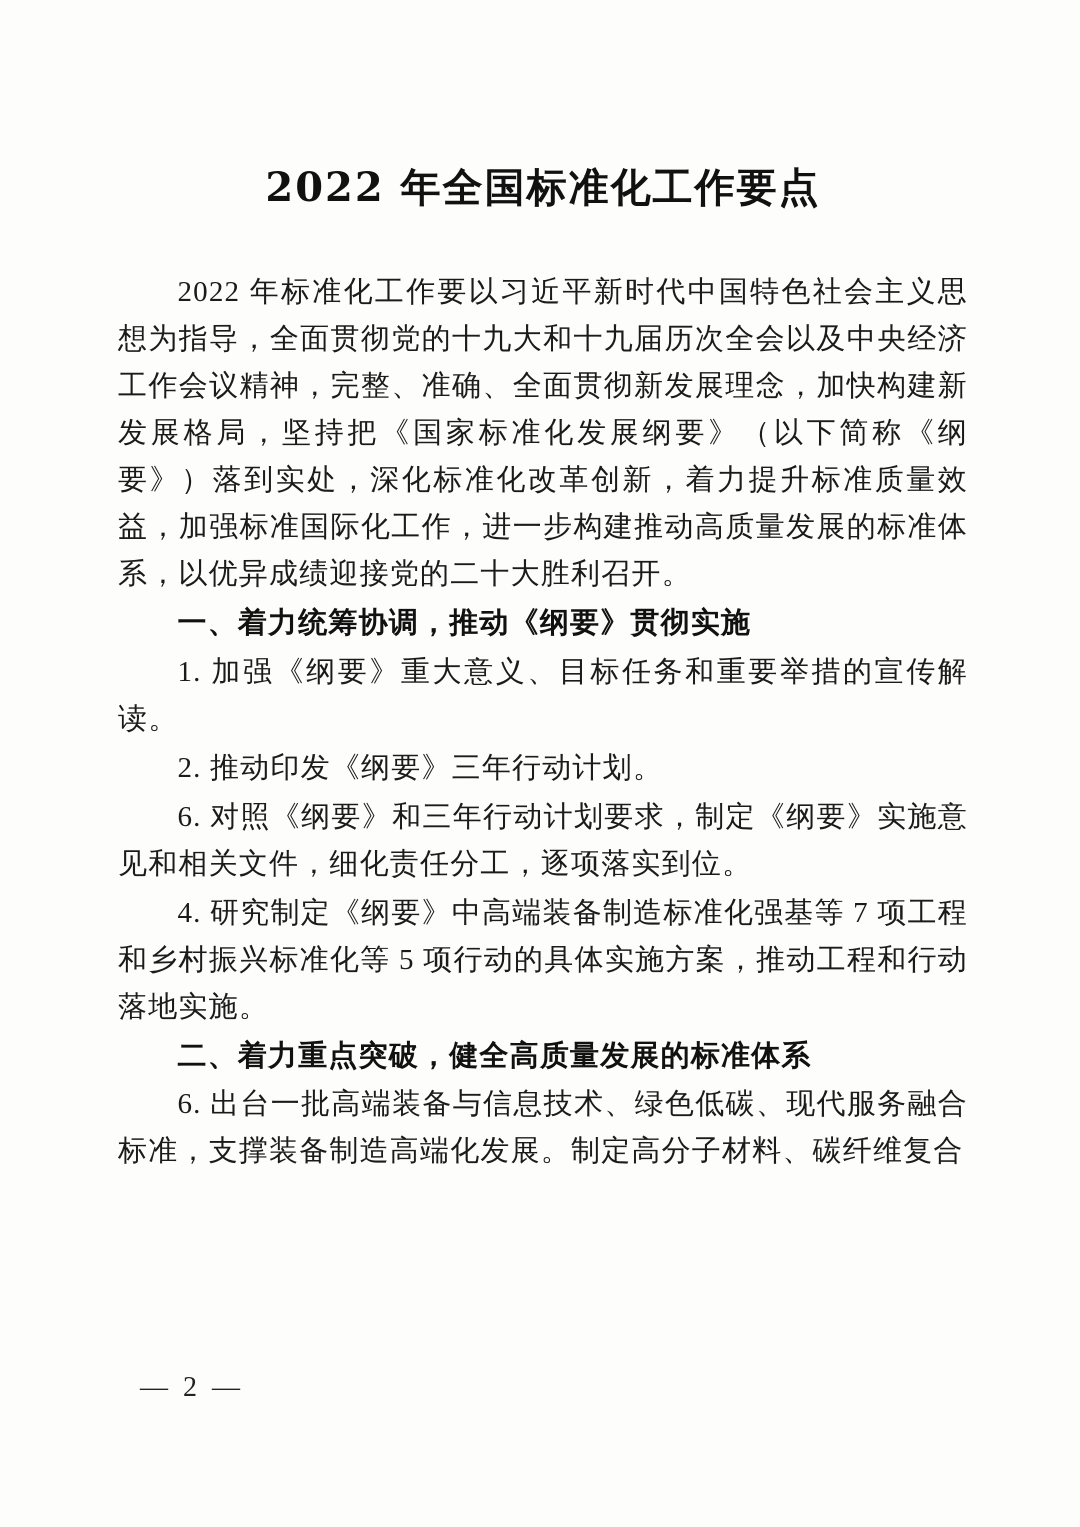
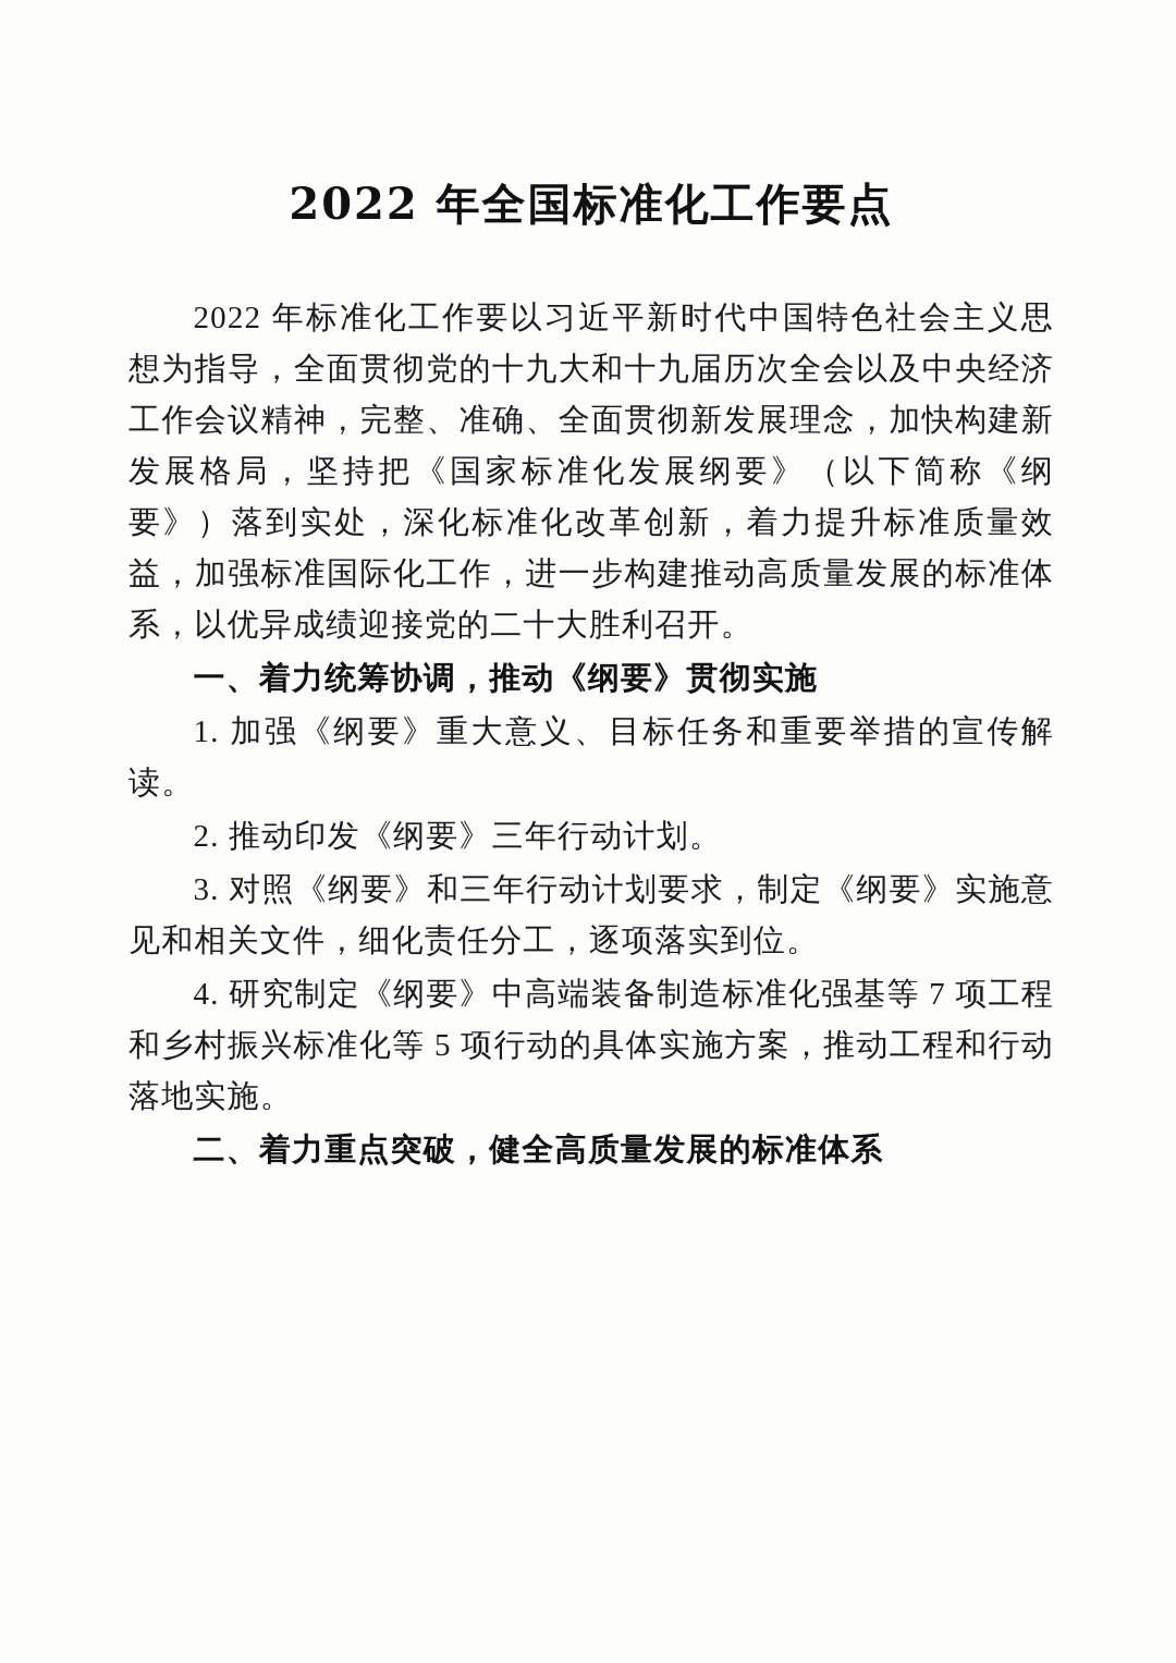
  2022 年全国标准化工作要点
  2022 年标准化工作要以习近平新时代中国特色社会主义思想为指导，全面贯彻党的十九大和十九届历次全会以及中央经济工作会议精神，完整、准确、全面贯彻新发展理念，加快构建新发展格局，坚持把《国家标准化发展纲要》（以下简称《纲要》）落到实处，深化标准化改革创新，着力提升标准质量效益，加强标准国际化工作，进一步构建推动高质量发展的标准体系，以优异成绩迎接党的二十大胜利召开。
  一、着力统筹协调，推动《纲要》贯彻实施
  1. 加强《纲要》重大意义、目标任务和重要举措的宣传解读。
  2. 推动印发《纲要》三年行动计划。
- 6. 对照《纲要》和三年行动计划要求，制定《纲要》实施意见和相关文件，细化责任分工，逐项落实到位。
+ 3. 对照《纲要》和三年行动计划要求，制定《纲要》实施意见和相关文件，细化责任分工，逐项落实到位。
  4. 研究制定《纲要》中高端装备制造标准化强基等 7 项工程和乡村振兴标准化等 5 项行动的具体实施方案，推动工程和行动落地实施。
  二、着力重点突破，健全高质量发展的标准体系
- 6. 出台一批高端装备与信息技术、绿色低碳、现代服务融合标准，支撑装备制造高端化发展。制定高分子材料、碳纤维复合
- — 2 —
